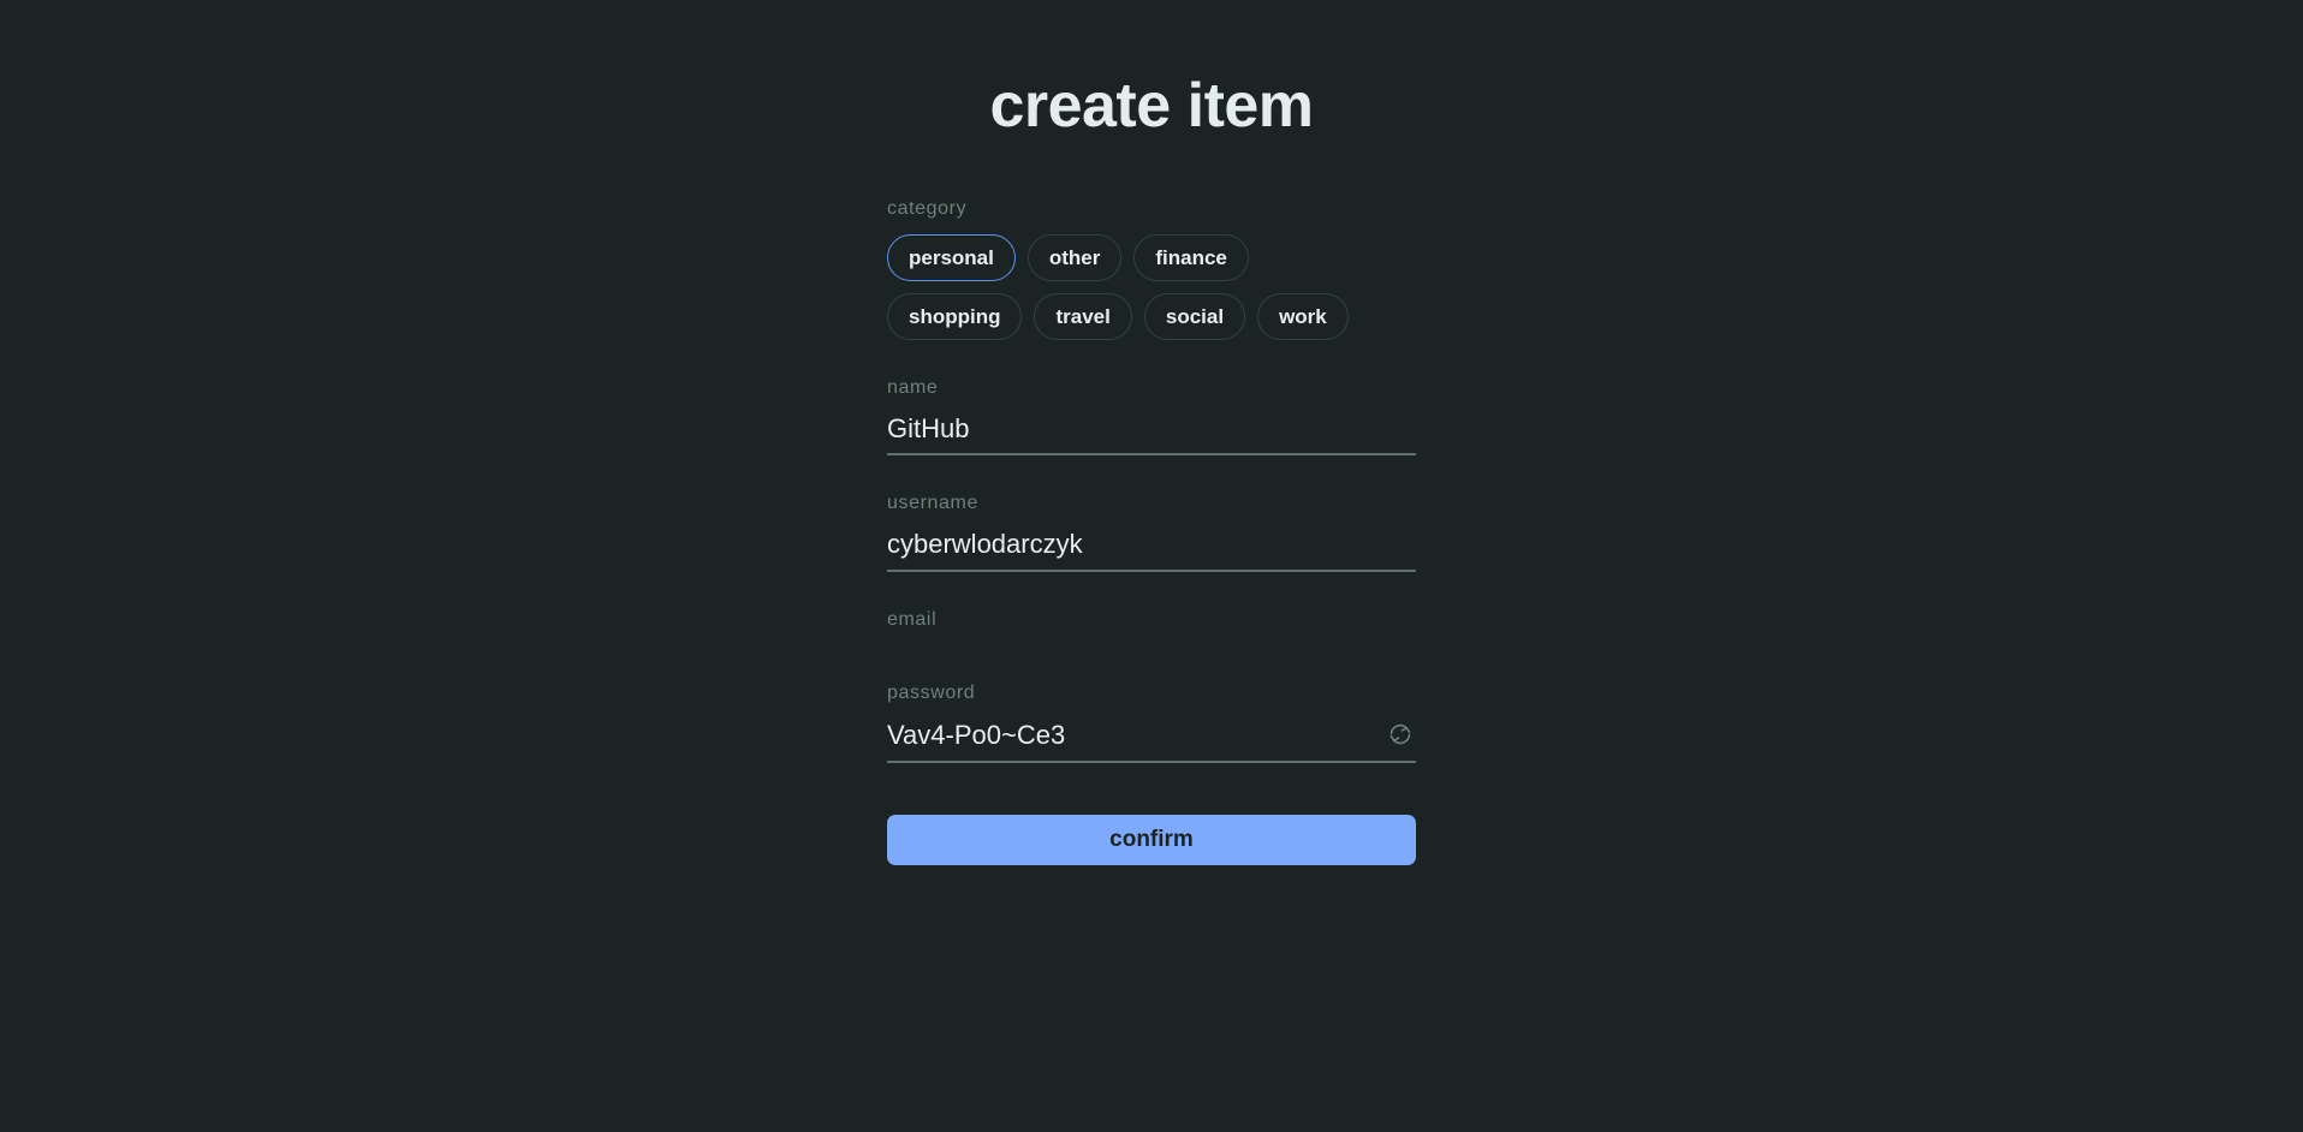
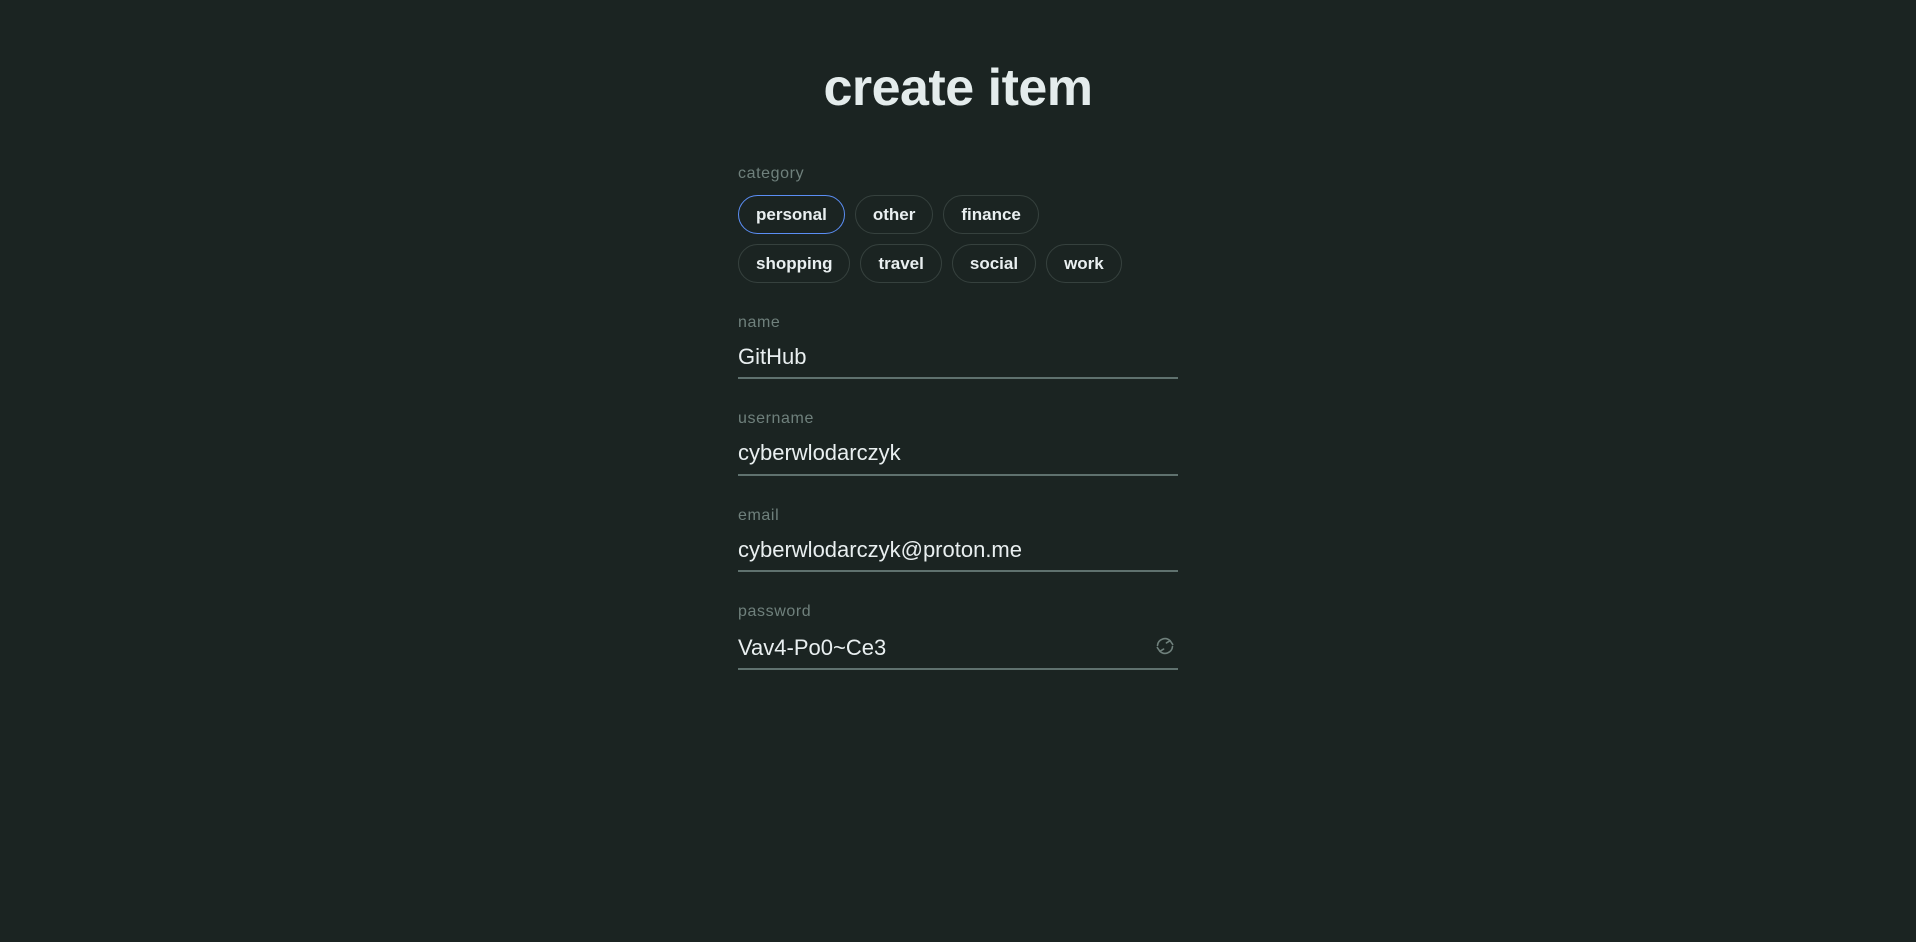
  create item
  category
  personal
  other
  finance
  shopping
  travel
  social
  work
  name
  GitHub
  username
  cyberwlodarczyk
  email
+ cyberwlodarczyk@proton.me
  password
  Vav4-Po0~Ce3
- confirm
